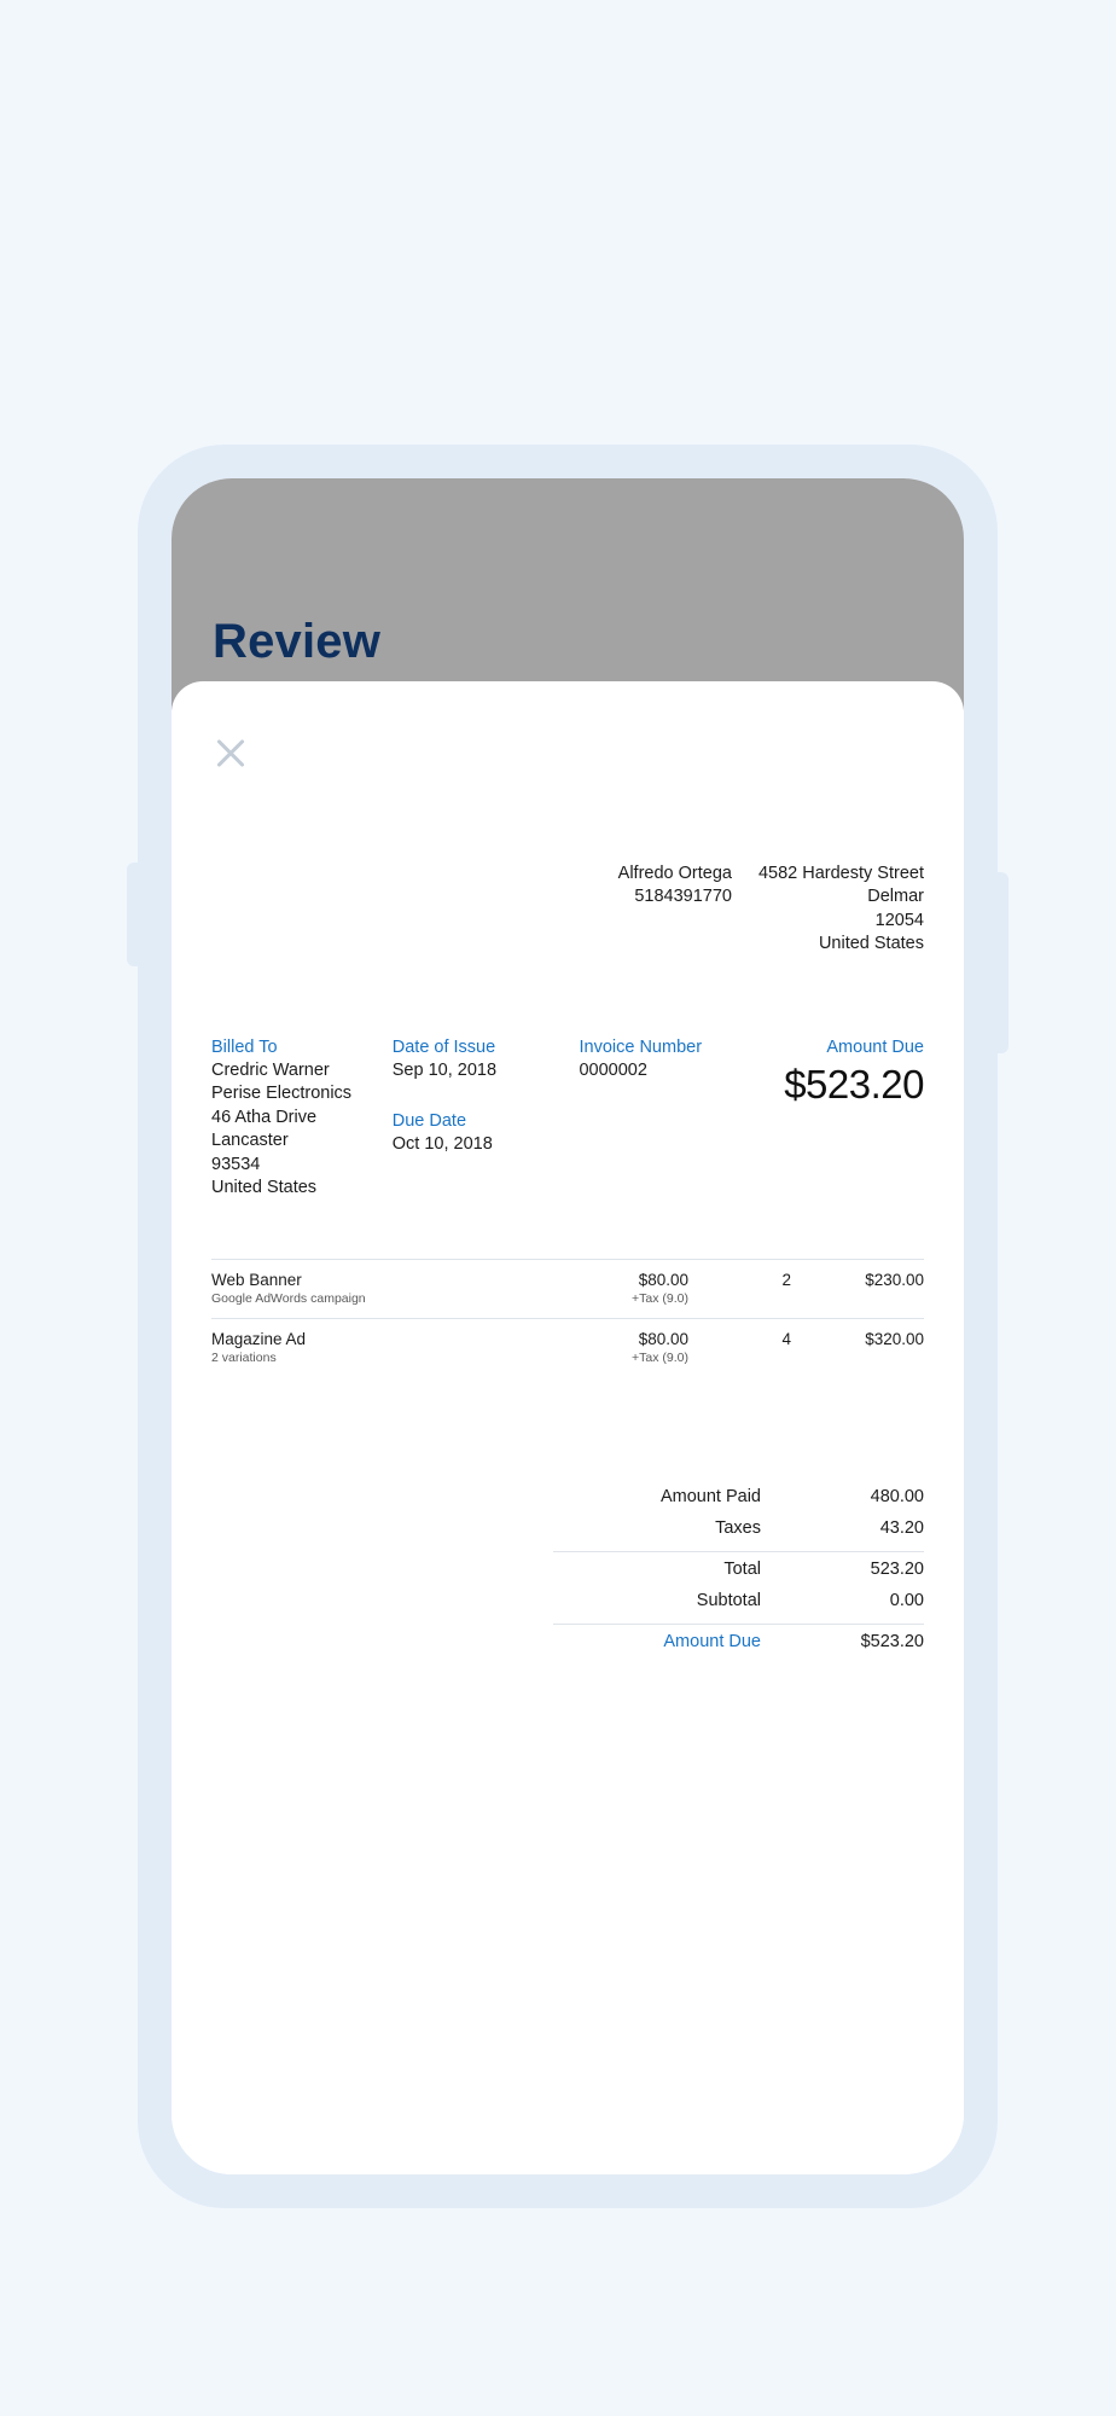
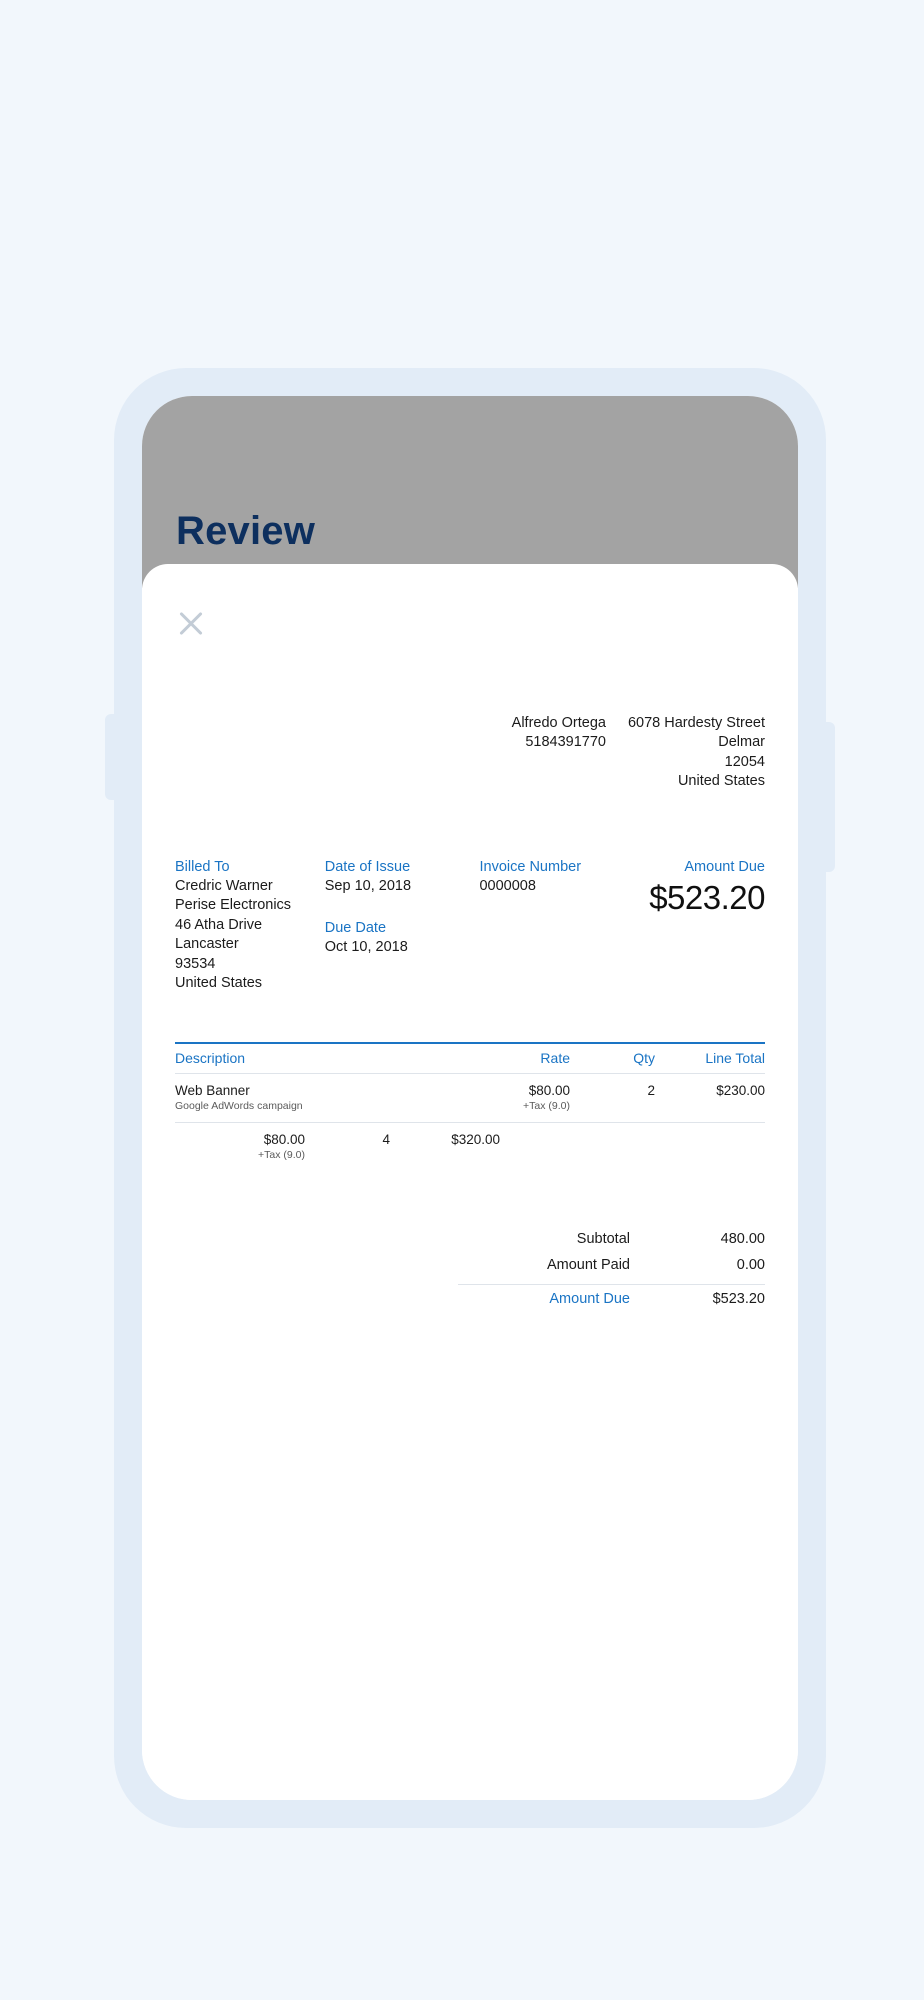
  Review
  Alfredo Ortega
  5184391770
- 4582 Hardesty Street
+ 6078 Hardesty Street
  Delmar
  12054
  United States
  Billed To
  Credric Warner
  Perise Electronics
  46 Atha Drive
  Lancaster
  93534
  United States
  Date of Issue
  Sep 10, 2018
  Due Date
  Oct 10, 2018
  Invoice Number
- 0000002
+ 0000008
  Amount Due
  $523.20
+ Description
+ Rate
+ Qty
+ Line Total
  Web Banner
  Google AdWords campaign
  $80.00
  +Tax (9.0)
  2
  $230.00
- Magazine Ad
- 2 variations
  $80.00
  +Tax (9.0)
  4
  $320.00
- Amount Paid
+ Subtotal
  480.00
- Taxes
- 43.20
- Total
- 523.20
- Subtotal
+ Amount Paid
  0.00
  Amount Due
  $523.20
